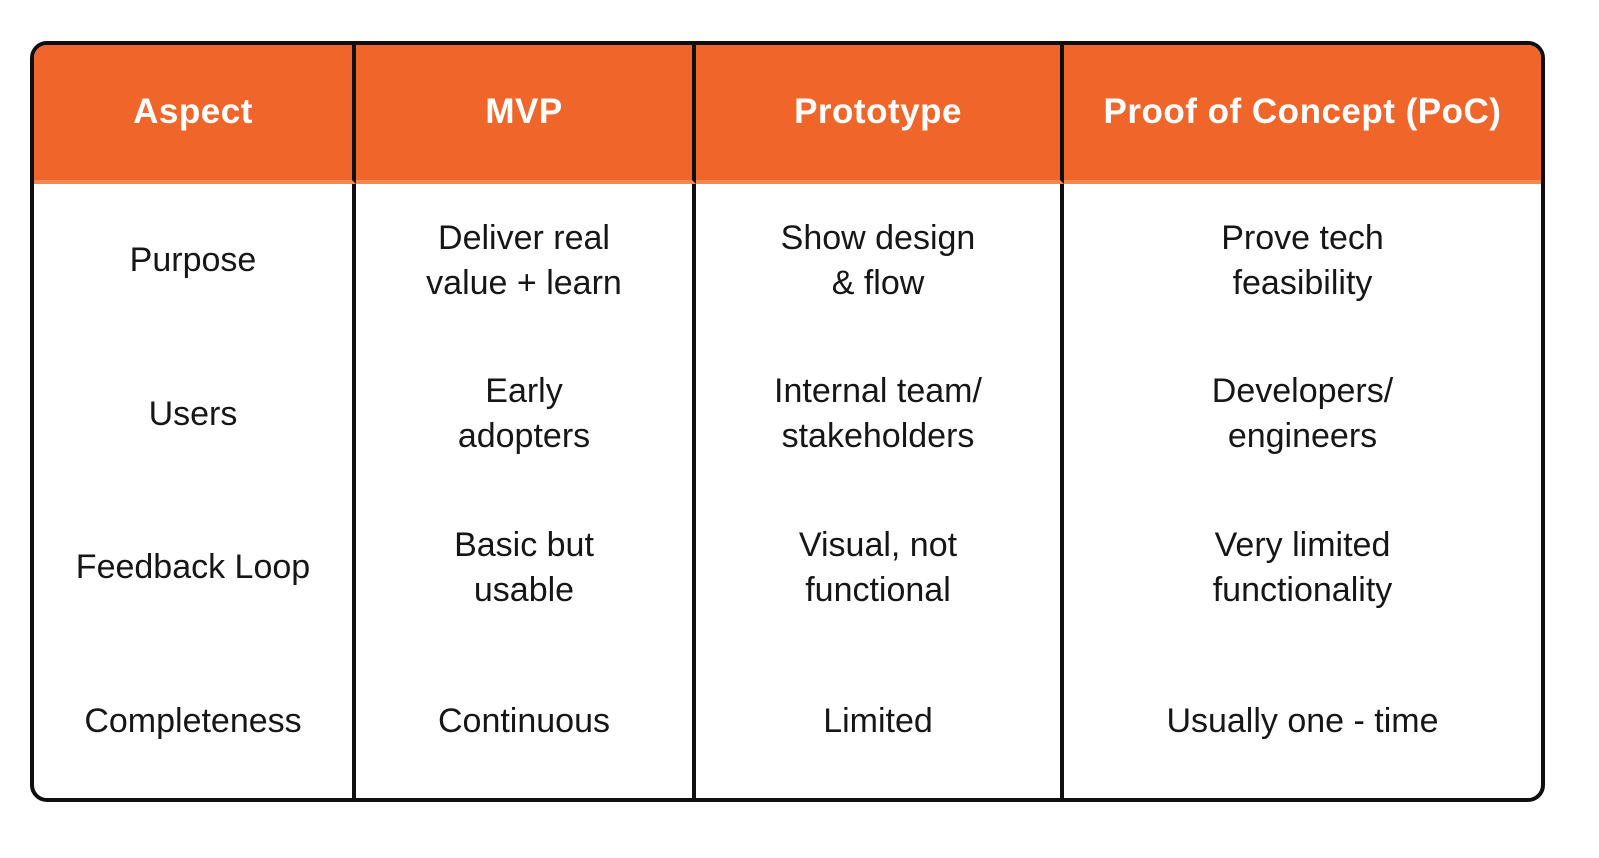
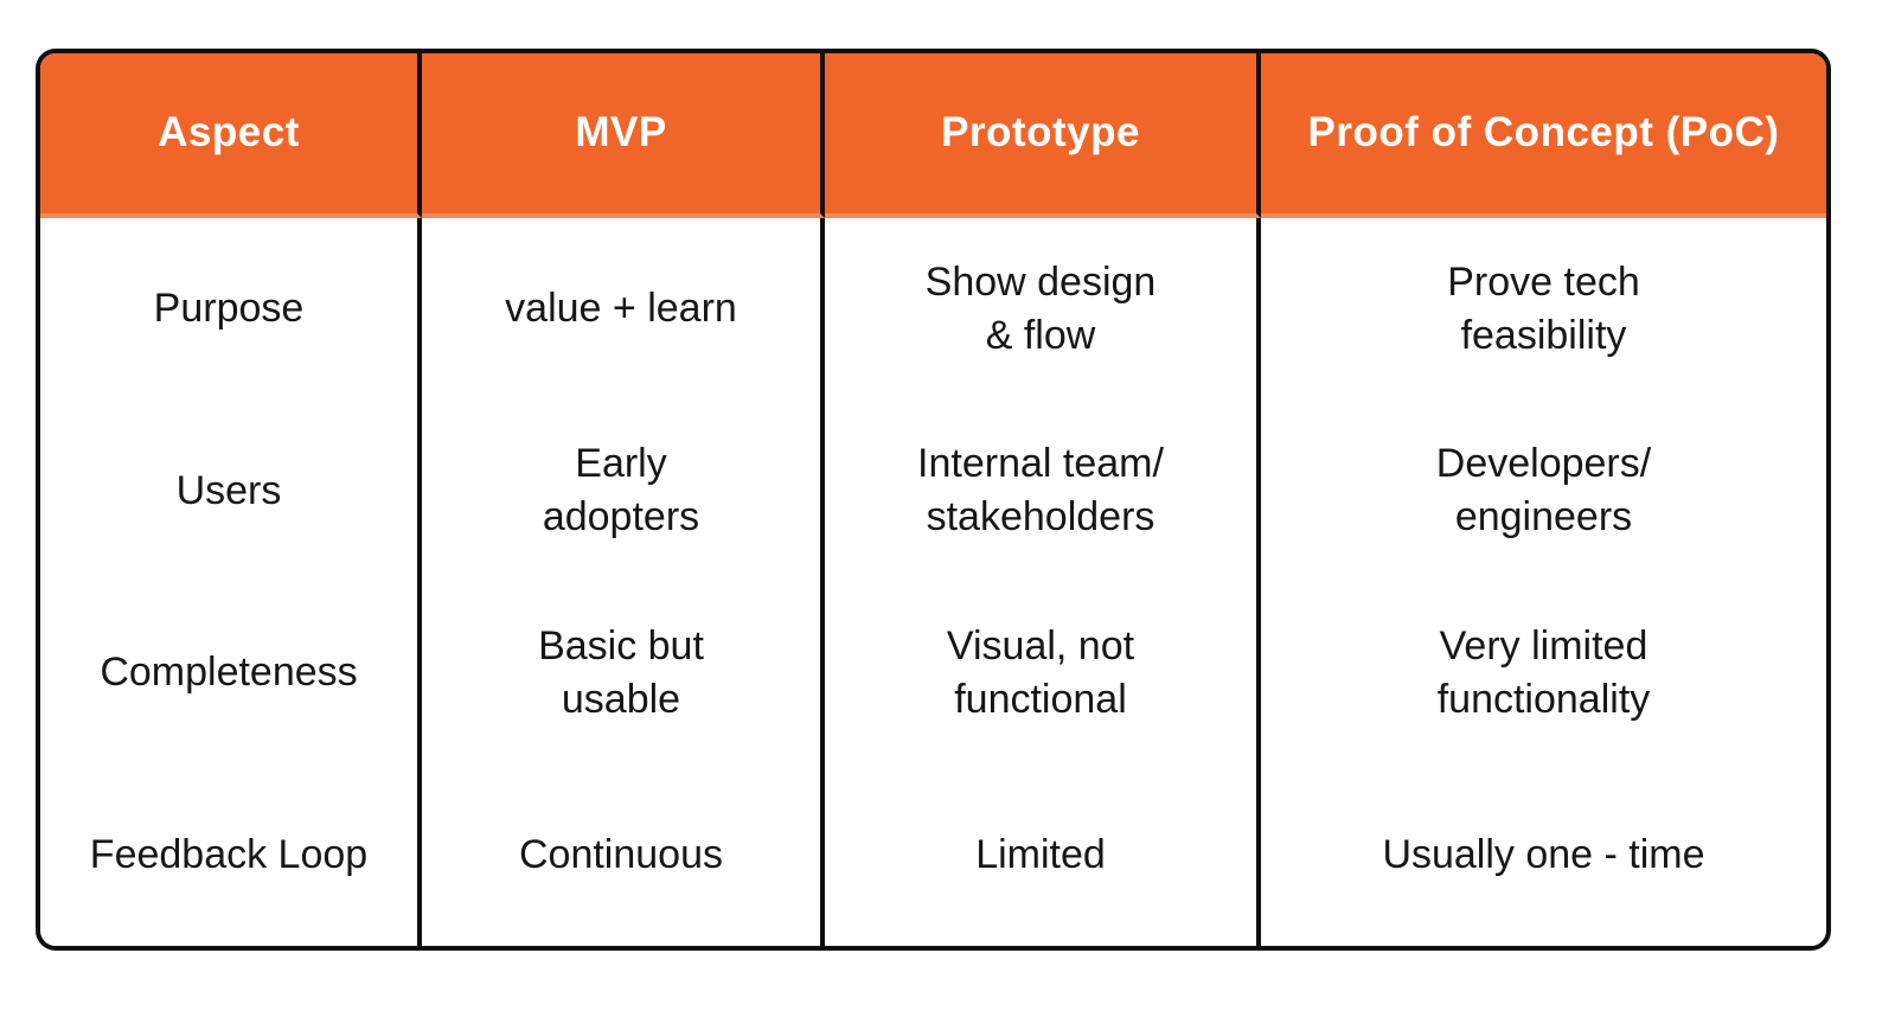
  Aspect
  MVP
  Prototype
  Proof of Concept (PoC)
  Purpose
- Deliver real
  value + learn
  Show design
  & flow
  Prove tech
  feasibility
  Users
  Early
  adopters
  Internal team/
  stakeholders
  Developers/
  engineers
- Feedback Loop
+ Completeness
  Basic but
  usable
  Visual, not
  functional
  Very limited
  functionality
- Completeness
+ Feedback Loop
  Continuous
  Limited
  Usually one - time
